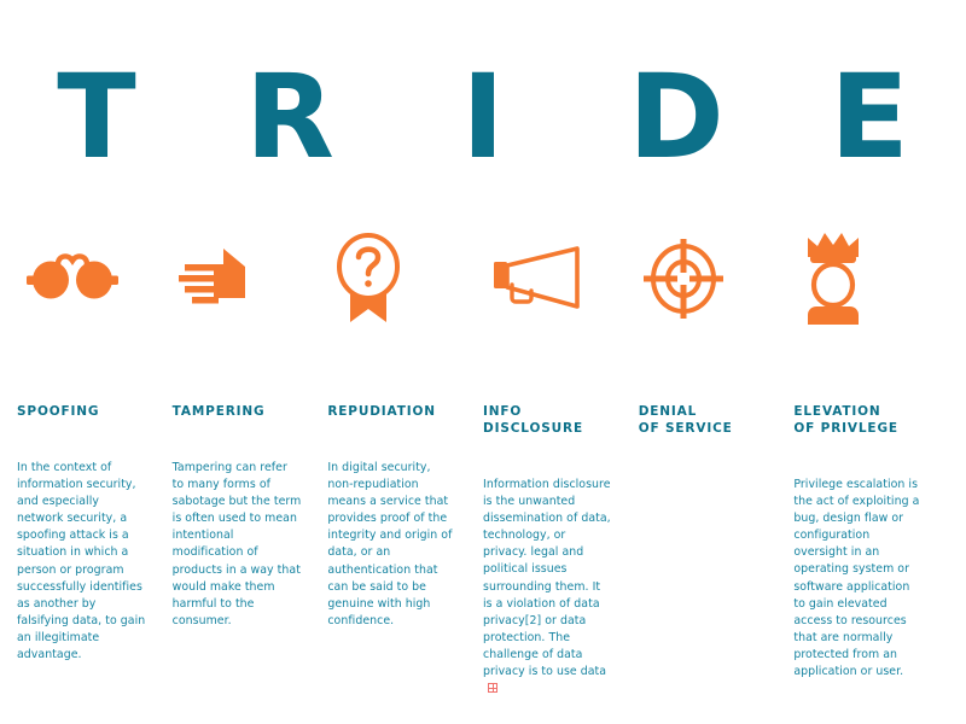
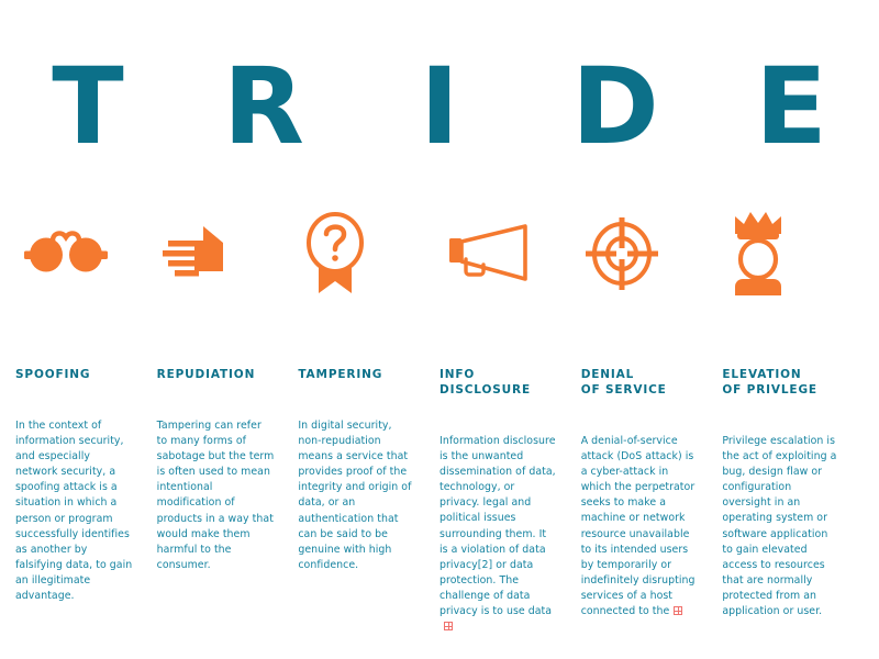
  T
  R
  I
  D
  E
  SPOOFING
  In the context of information security, and especially network security, a spoofing attack is a situation in which a person or program successfully identifies as another by falsifying data, to gain an illegitimate advantage.
- TAMPERING
+ REPUDIATION
  Tampering can refer to many forms of sabotage but the term is often used to mean intentional modification of products in a way that would make them harmful to the consumer.
- REPUDIATION
+ TAMPERING
  In digital security, non-repudiation means a service that provides proof of the integrity and origin of data, or an authentication that can be said to be genuine with high confidence.
  INFO
  DISCLOSURE
  Information disclosure is the unwanted dissemination of data, technology, or privacy. legal and political issues surrounding them. It is a violation of data privacy[2] or data protection. The challenge of data privacy is to use data
  DENIAL
  OF SERVICE
+ A denial-of-service attack (DoS attack) is a cyber-attack in which the perpetrator seeks to make a machine or network resource unavailable to its intended users by temporarily or indefinitely disrupting services of a host connected to the
  ELEVATION
  OF PRIVLEGE
  Privilege escalation is the act of exploiting a bug, design flaw or configuration oversight in an operating system or software application to gain elevated access to resources that are normally protected from an application or user.
